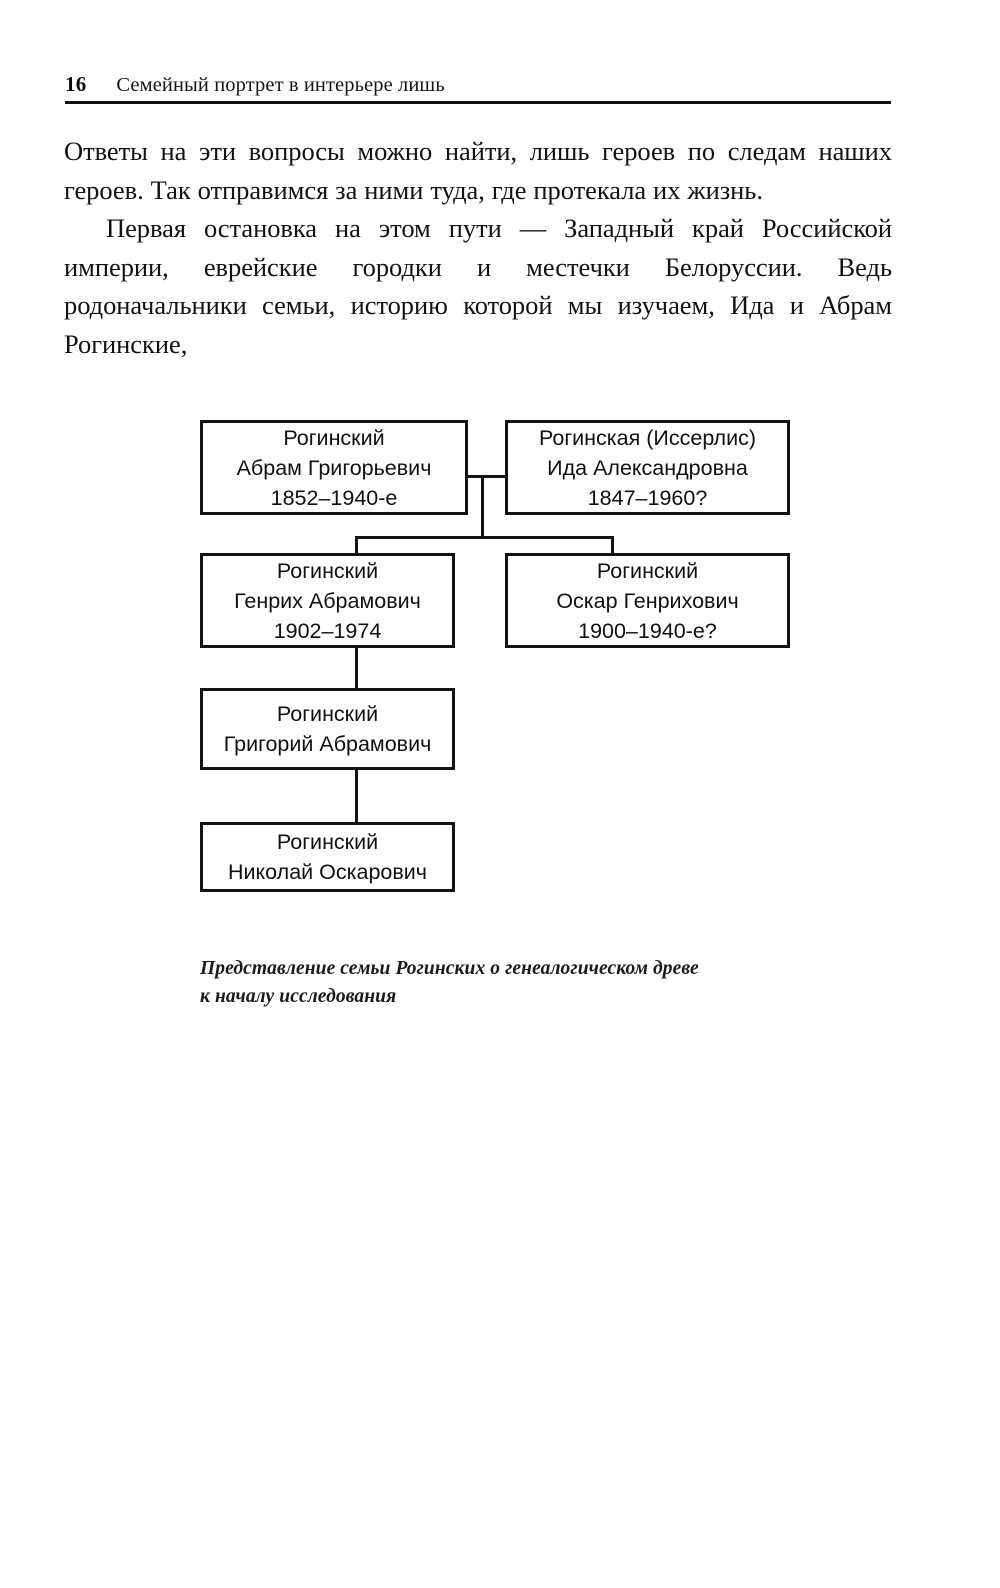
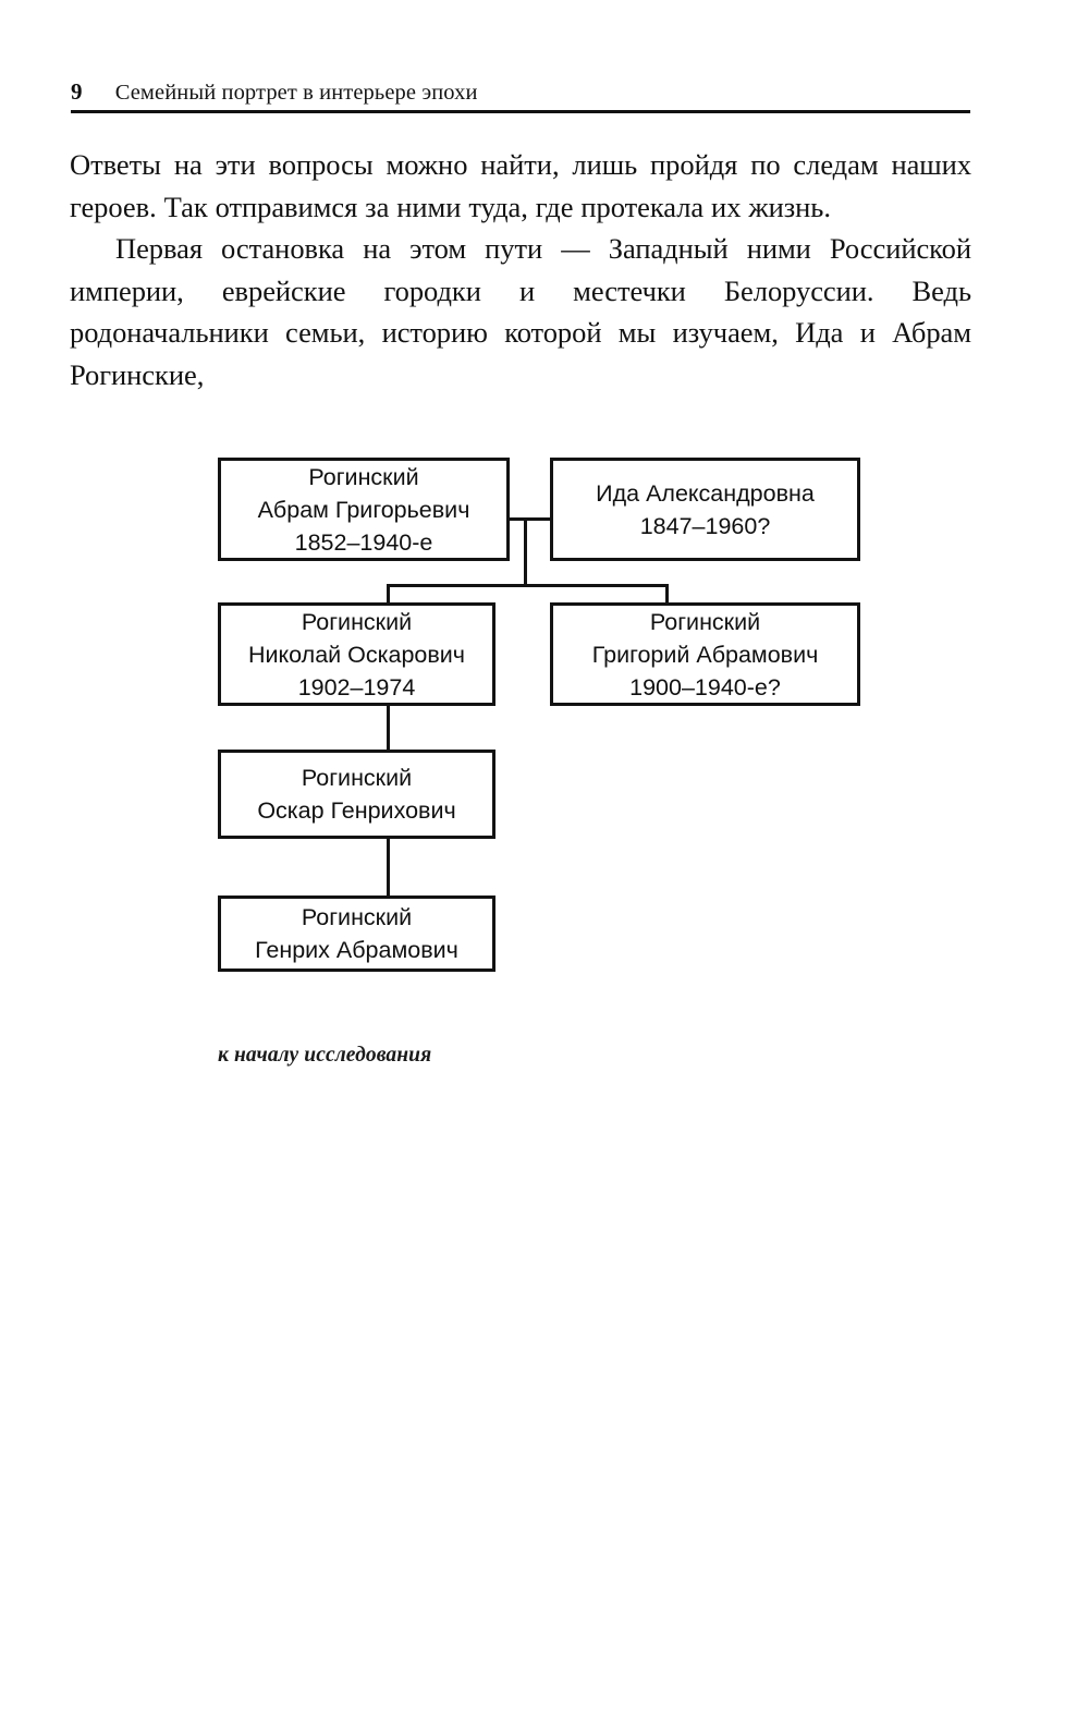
- 16
+ 9
- Семейный портрет в интерьере лишь
+ Семейный портрет в интерьере эпохи
- Ответы на эти вопросы можно найти, лишь героев по следам наших героев. Так отправимся за ними туда, где протекала их жизнь.
+ Ответы на эти вопросы можно найти, лишь пройдя по следам наших героев. Так отправимся за ними туда, где протекала их жизнь.
- Первая остановка на этом пути — Западный край Российской империи, еврейские городки и местечки Белоруссии. Ведь родоначальники семьи, историю которой мы изучаем, Ида и Абрам Рогинские,
+ Первая остановка на этом пути — Западный ними Российской империи, еврейские городки и местечки Белоруссии. Ведь родоначальники семьи, историю которой мы изучаем, Ида и Абрам Рогинские,
  Рогинский
  Абрам Григорьевич
  1852–1940-е
- Рогинская (Иссерлис)
  Ида Александровна
  1847–1960?
  Рогинский
- Генрих Абрамович
+ Николай Оскарович
  1902–1974
  Рогинский
- Оскар Генрихович
+ Григорий Абрамович
  1900–1940-е?
  Рогинский
- Григорий Абрамович
+ Оскар Генрихович
  Рогинский
- Николай Оскарович
+ Генрих Абрамович
- Представление семьи Рогинских о генеалогическом древе
  к началу исследования
